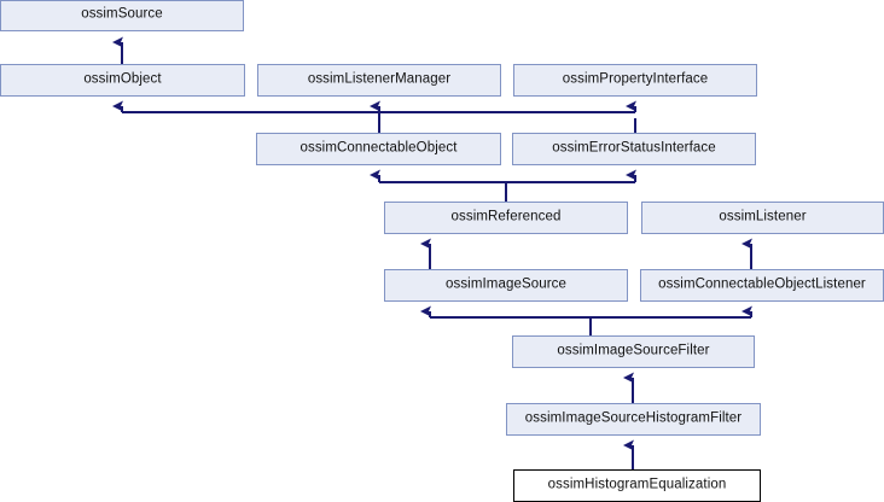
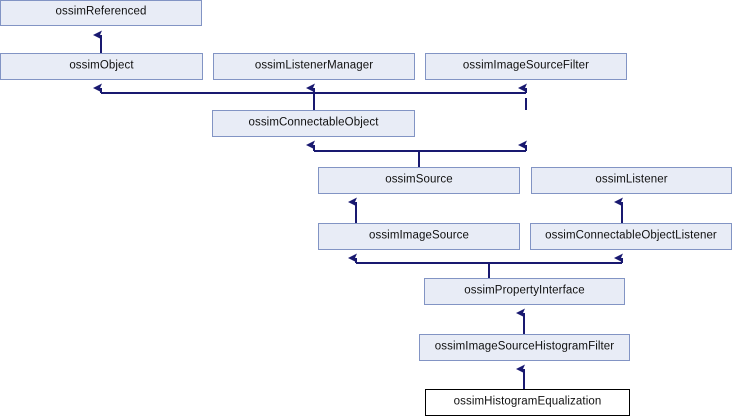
- ossimSource
+ ossimReferenced
  ossimObject
  ossimListenerManager
- ossimPropertyInterface
+ ossimImageSourceFilter
  ossimConnectableObject
- ossimErrorStatusInterface
- ossimReferenced
+ ossimSource
  ossimListener
  ossimImageSource
  ossimConnectableObjectListener
- ossimImageSourceFilter
+ ossimPropertyInterface
  ossimImageSourceHistogramFilter
  ossimHistogramEqualization
